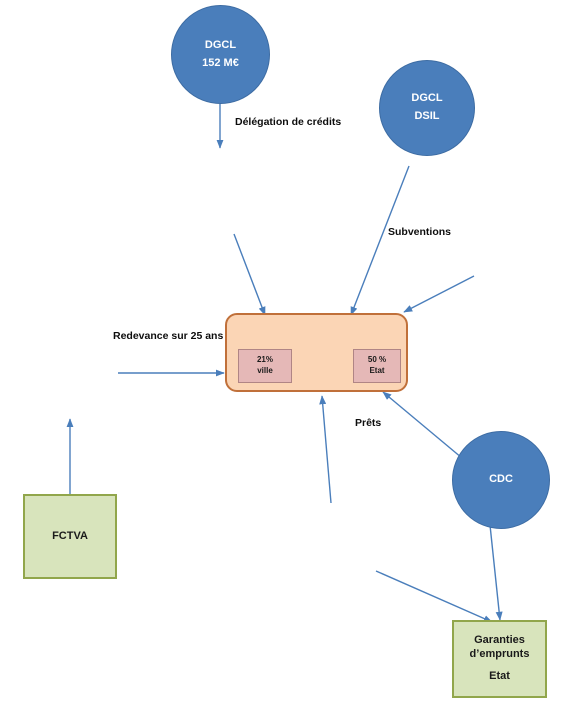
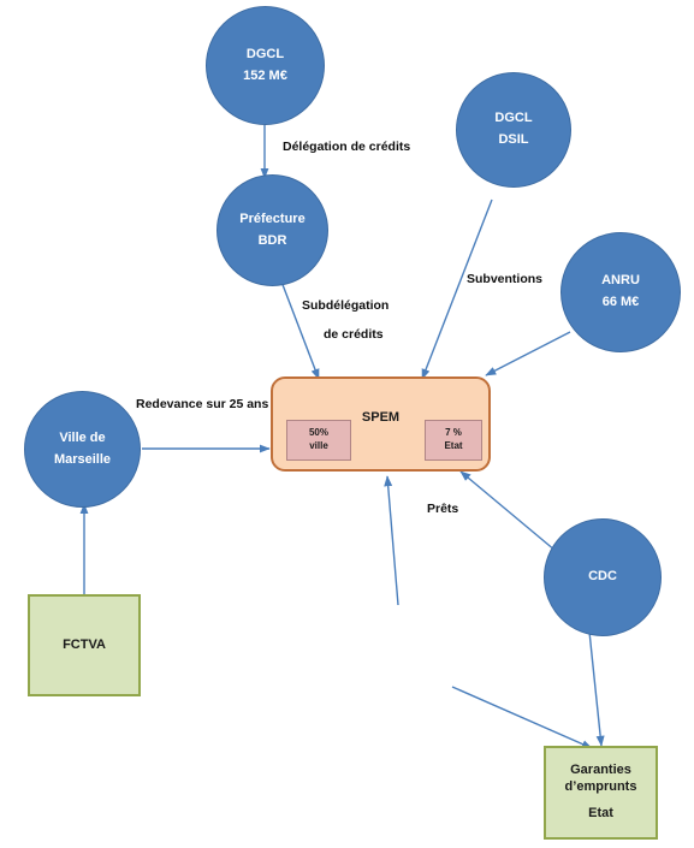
  DGCL
  152 M€
+ Préfecture
+ BDR
  DGCL
  DSIL
+ ANRU
+ 66 M€
+ Ville de
+ Marseille
  CDC
  FCTVA
  Garanties
  d’emprunts
  Etat
+ SPEM
- 21%
+ 50%
  ville
- 50 %
+ 7 %
  Etat
  Délégation de crédits
+ Subdélégation
+ de crédits
  Subventions
  Redevance sur 25 ans
  Prêts
